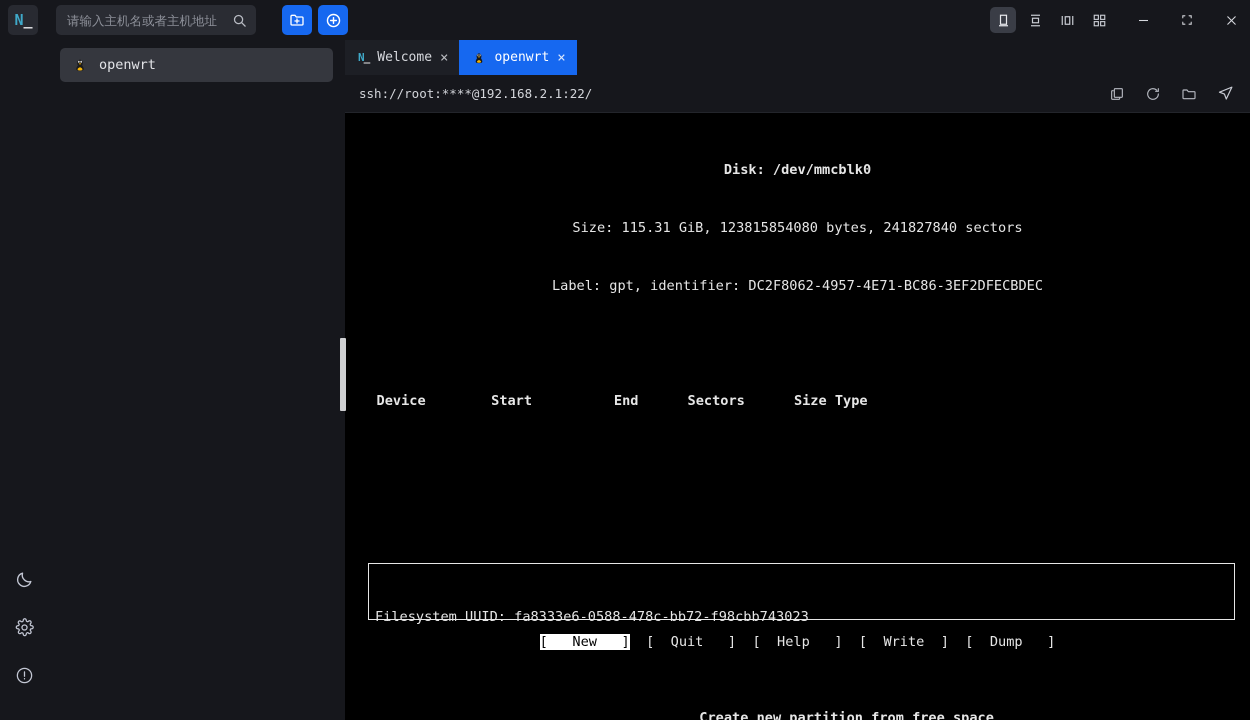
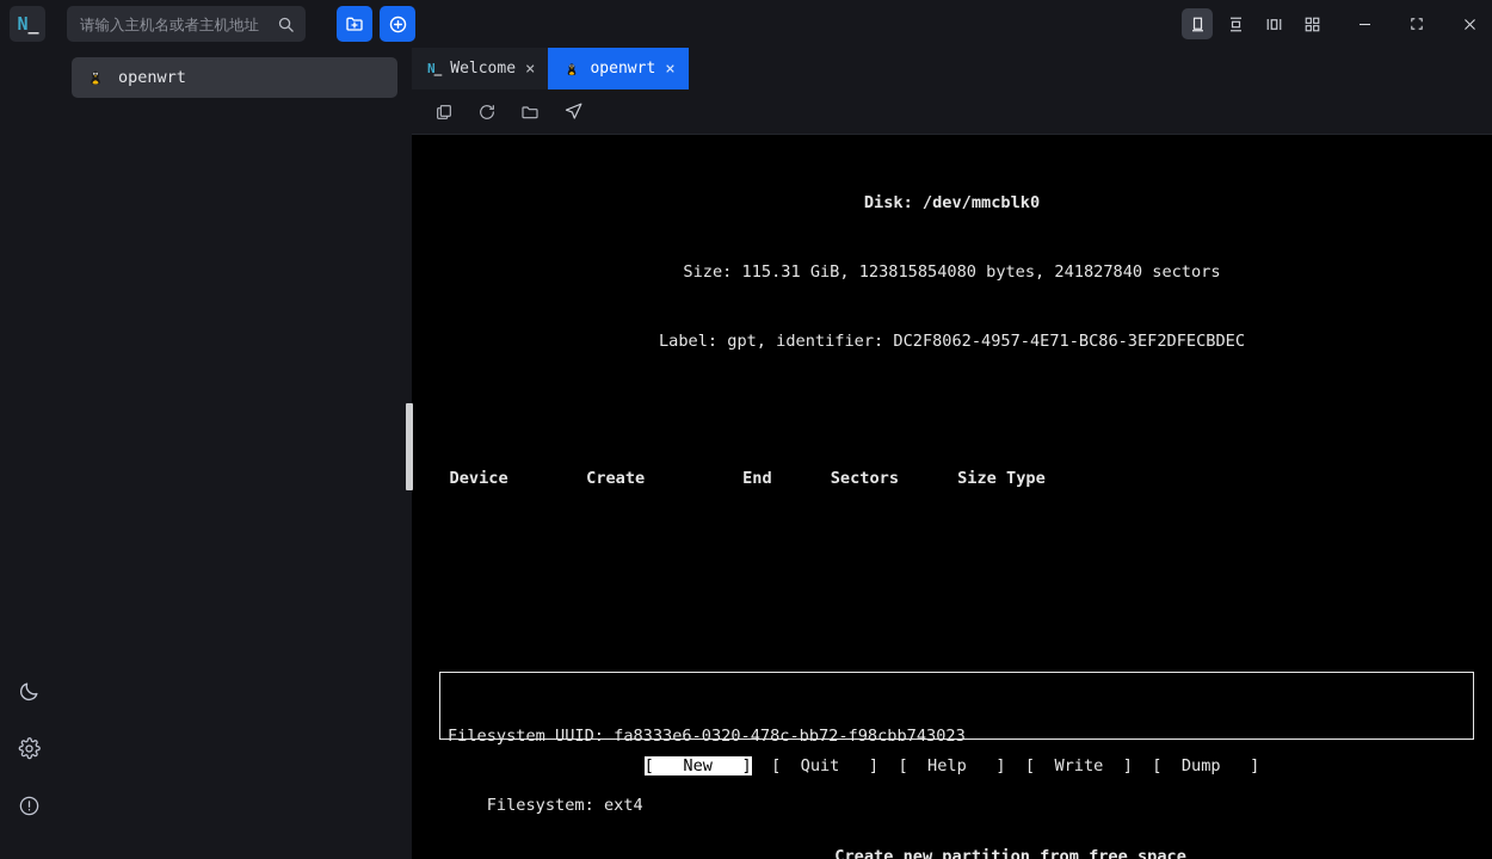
  N
  _
  请输入主机名或者主机地址
  openwrt
  N_
  Welcome
  ×
  openwrt
  ×
- ssh://root:****@192.168.2.1:22/
  Disk: /dev/mmcblk0
  Size: 115.31 GiB, 123815854080 bytes, 241827840 sectors
  Label: gpt, identifier: DC2F8062-4957-4E71-BC86-3EF2DFECBDEC
- Device Start End Sectors Size Type
+ Device Create End Sectors Size Type
- Filesystem UUID: fa8333e6-0588-478c-bb72-f98cbb743023
+ Filesystem UUID: fa8333e6-0320-478c-bb72-f98cbb743023
+ Filesystem: ext4
  [ New ] [ Quit ] [ Help ] [ Write ] [ Dump ]
  Create new partition from free space
